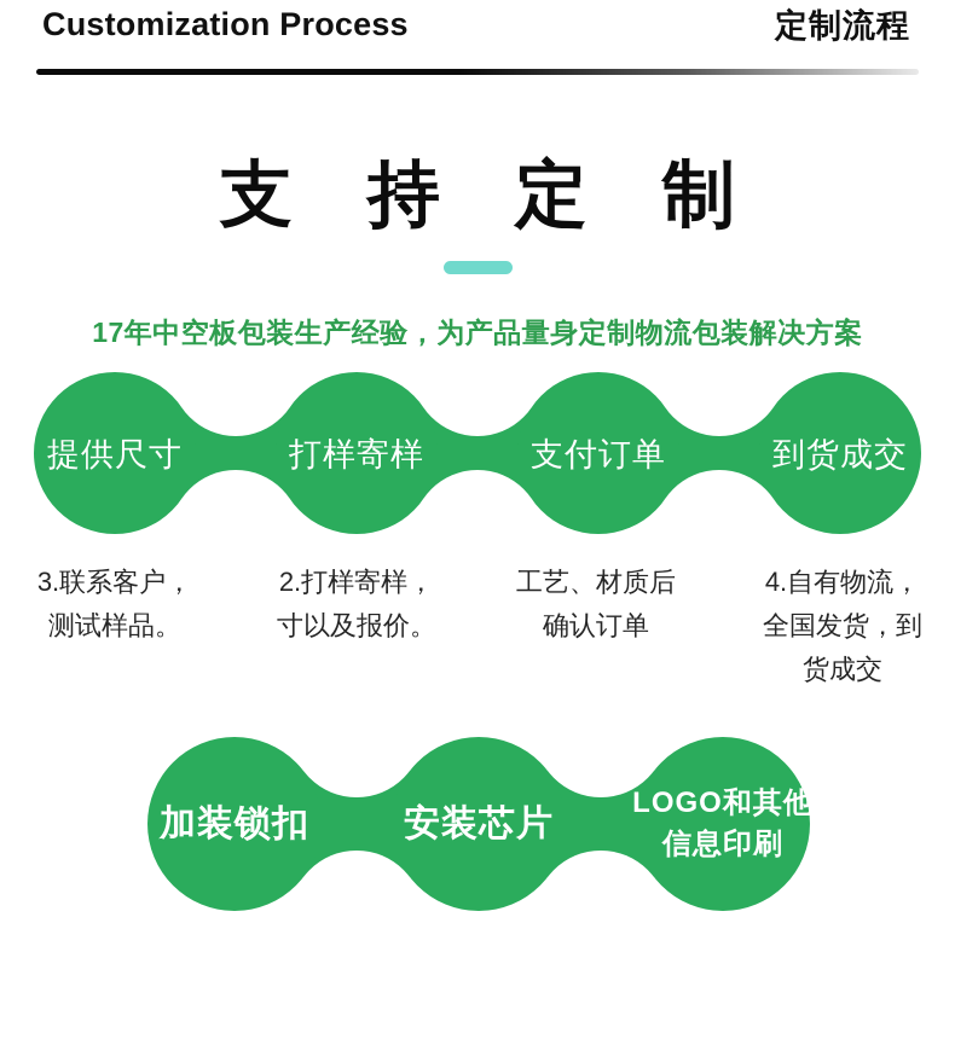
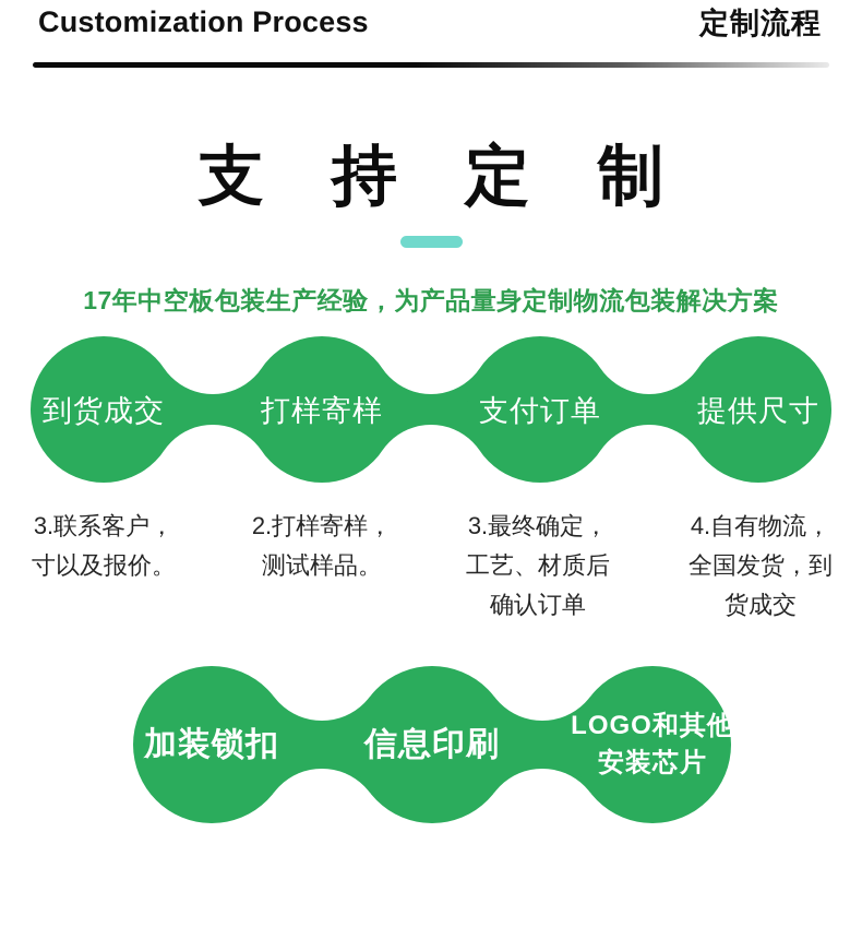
  Customization Process
  定制流程
  支持定制
  17年中空板包装生产经验，为产品量身定制物流包装解决方案
- 提供尺寸
+ 到货成交
  打样寄样
  支付订单
- 到货成交
+ 提供尺寸
  3.联系客户，
- 测试样品。
+ 寸以及报价。
  2.打样寄样，
- 寸以及报价。
+ 测试样品。
+ 3.最终确定，
  工艺、材质后
  确认订单
  4.自有物流，
  全国发货，到
  货成交
  加装锁扣
- 安装芯片
+ 信息印刷
  LOGO和其他
- 信息印刷
+ 安装芯片
